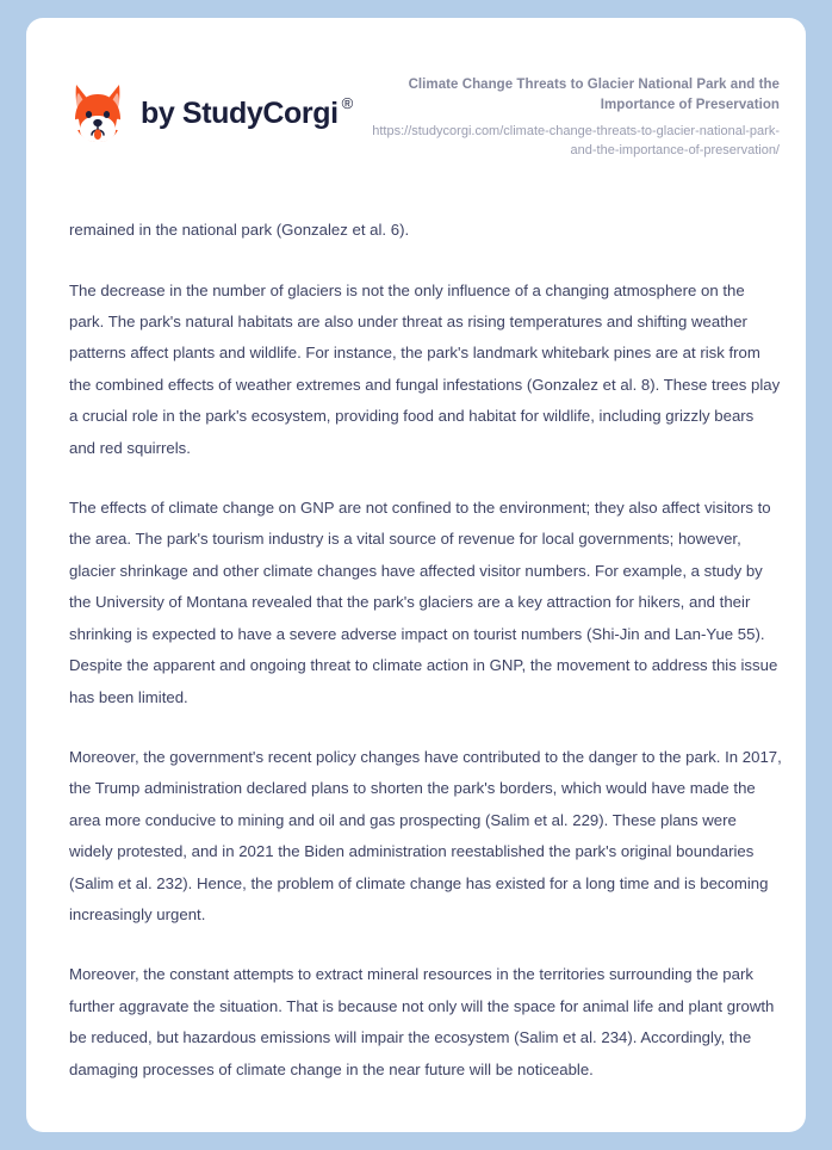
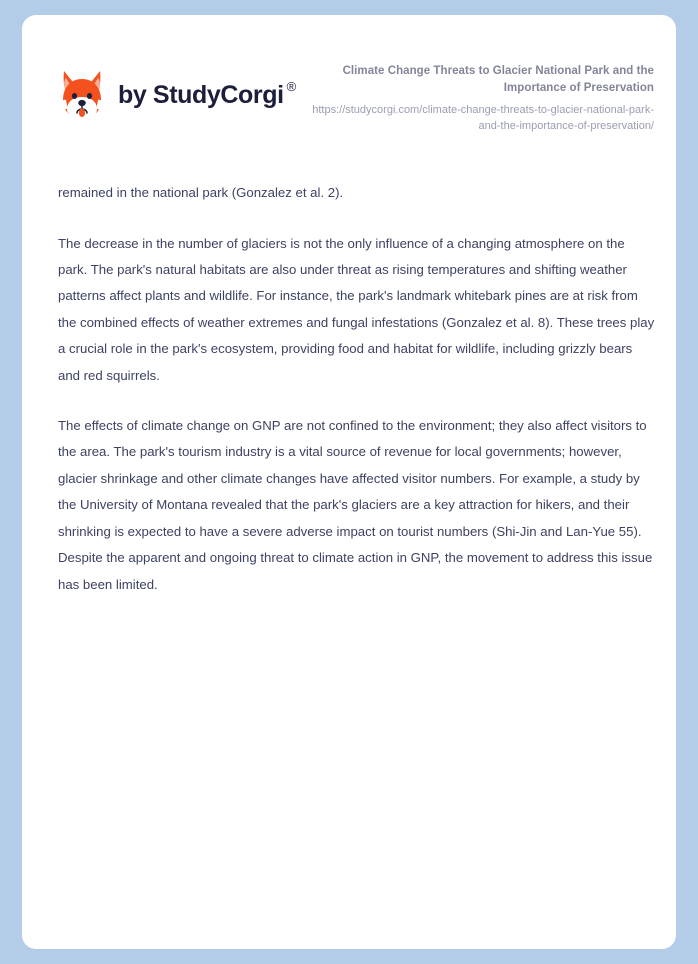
  by StudyCorgi
  ®
  Climate Change Threats to Glacier National Park and the Importance of Preservation
  https://studycorgi.com/climate-change-threats-to-glacier-national-park-and-the-importance-of-preservation/
- remained in the national park (Gonzalez et al. 6).
+ remained in the national park (Gonzalez et al. 2).
  The decrease in the number of glaciers is not the only influence of a changing atmosphere on the park. The park's natural habitats are also under threat as rising temperatures and shifting weather patterns affect plants and wildlife. For instance, the park's landmark whitebark pines are at risk from the combined effects of weather extremes and fungal infestations (Gonzalez et al. 8). These trees play a crucial role in the park's ecosystem, providing food and habitat for wildlife, including grizzly bears and red squirrels.
  The effects of climate change on GNP are not confined to the environment; they also affect visitors to the area. The park's tourism industry is a vital source of revenue for local governments; however, glacier shrinkage and other climate changes have affected visitor numbers. For example, a study by the University of Montana revealed that the park's glaciers are a key attraction for hikers, and their shrinking is expected to have a severe adverse impact on tourist numbers (Shi-Jin and Lan-Yue 55). Despite the apparent and ongoing threat to climate action in GNP, the movement to address this issue has been limited.
- Moreover, the government's recent policy changes have contributed to the danger to the park. In 2017, the Trump administration declared plans to shorten the park's borders, which would have made the area more conducive to mining and oil and gas prospecting (Salim et al. 229). These plans were widely protested, and in 2021 the Biden administration reestablished the park's original boundaries (Salim et al. 232). Hence, the problem of climate change has existed for a long time and is becoming increasingly urgent.
- Moreover, the constant attempts to extract mineral resources in the territories surrounding the park further aggravate the situation. That is because not only will the space for animal life and plant growth be reduced, but hazardous emissions will impair the ecosystem (Salim et al. 234). Accordingly, the damaging processes of climate change in the near future will be noticeable.
